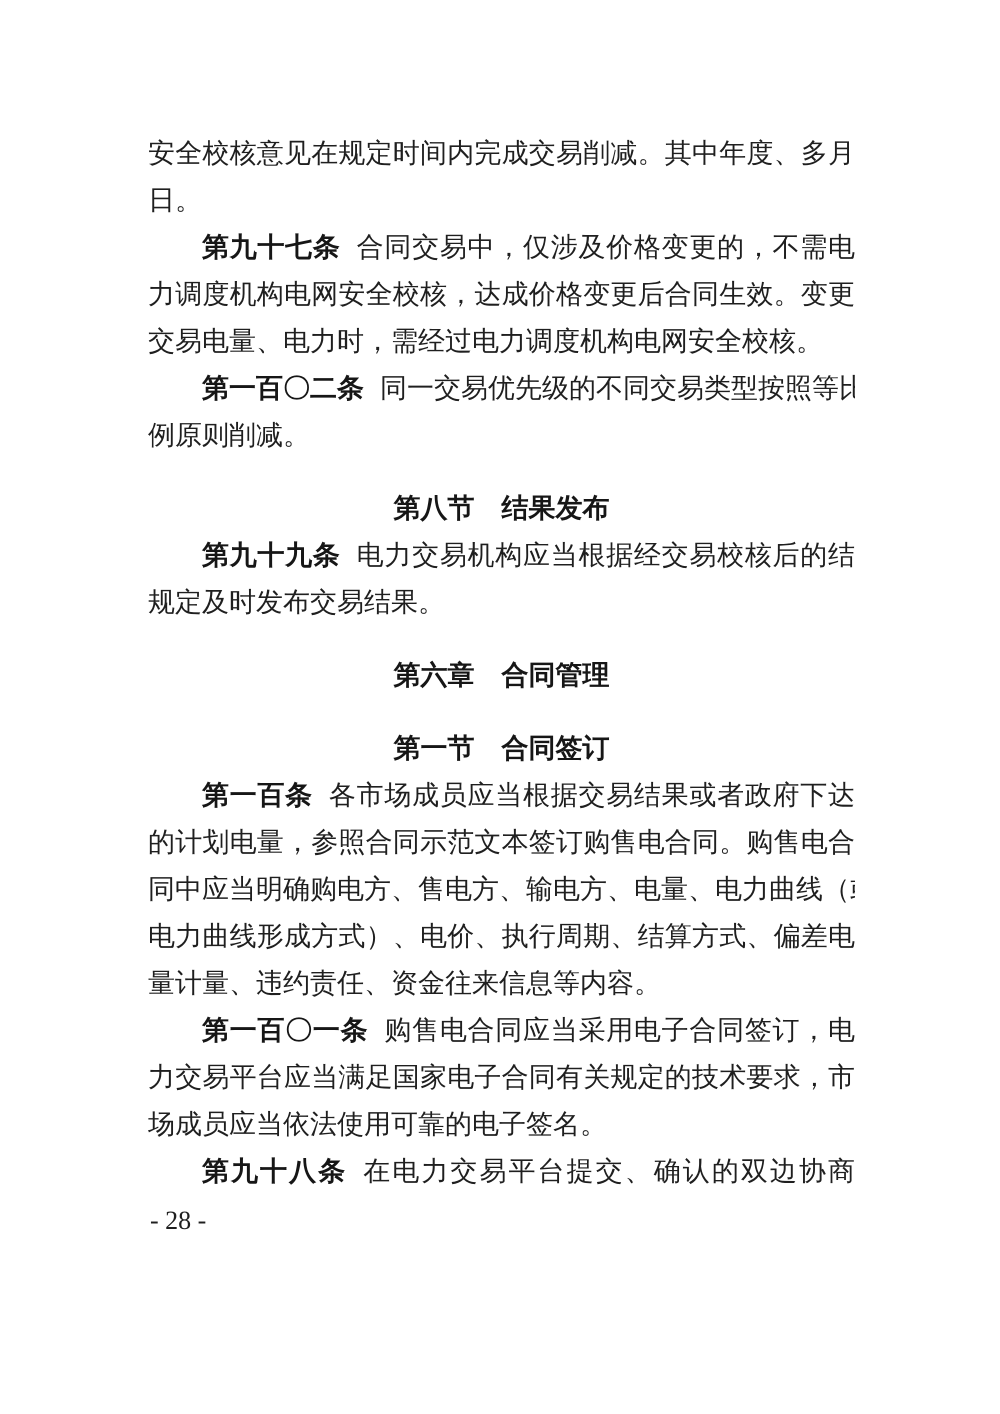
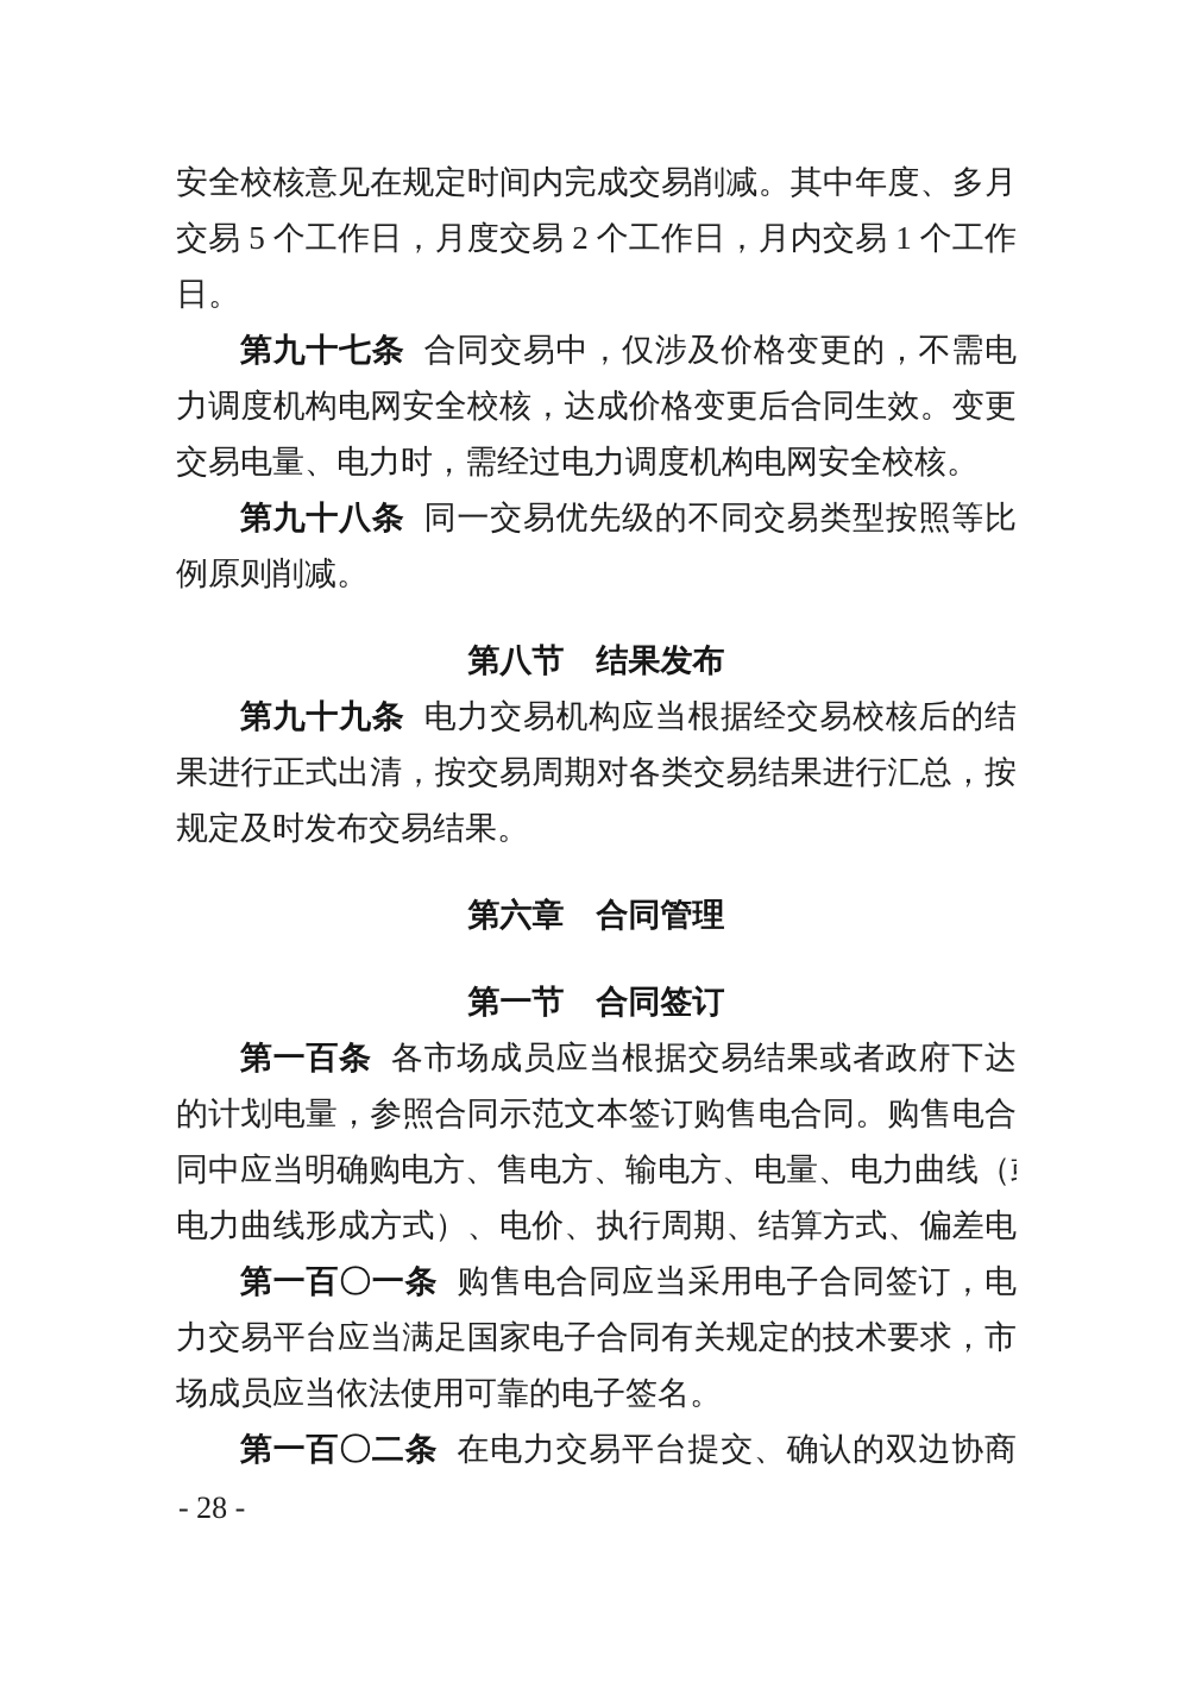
  安全校核意见在规定时间内完成交易削减。其中年度、多月
+ 交易 5 个工作日，月度交易 2 个工作日，月内交易 1 个工作
  日。
  第九十七条 合同交易中，仅涉及价格变更的，不需电
  力调度机构电网安全校核，达成价格变更后合同生效。变更
  交易电量、电力时，需经过电力调度机构电网安全校核。
- 第一百〇二条 同一交易优先级的不同交易类型按照等比
+ 第九十八条 同一交易优先级的不同交易类型按照等比
  例原则削减。
  第八节 结果发布
  第九十九条 电力交易机构应当根据经交易校核后的结
+ 果进行正式出清，按交易周期对各类交易结果进行汇总，按
  规定及时发布交易结果。
  第六章 合同管理
  第一节 合同签订
  第一百条 各市场成员应当根据交易结果或者政府下达
  的计划电量，参照合同示范文本签订购售电合同。购售电合
  同中应当明确购电方、售电方、输电方、电量、电力曲线（
  电力曲线形成方式）、电价、执行周期、结算方式、偏差电
- 量计量、违约责任、资金往来信息等内容。
  第一百〇一条 购售电合同应当采用电子合同签订，电
  力交易平台应当满足国家电子合同有关规定的技术要求，市
  场成员应当依法使用可靠的电子签名。
- 第九十八条 在电力交易平台提交、确认的双边协商
+ 第一百〇二条 在电力交易平台提交、确认的双边协商
  - 28 -
